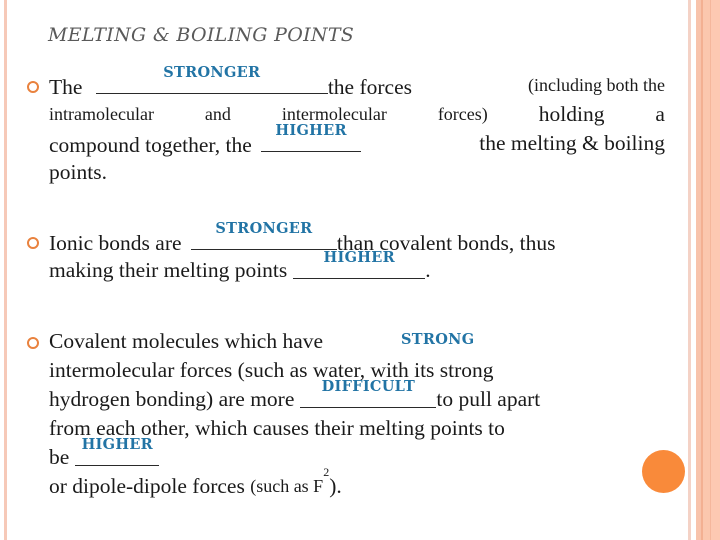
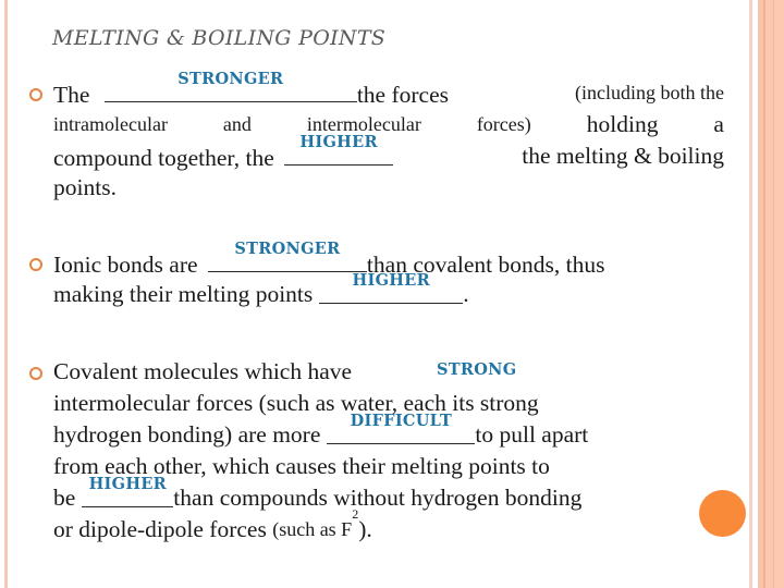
  MELTING & BOILING POINTS
  The
  STRONGER
  the forces
  (including both the
  intramolecular
  and
  intermolecular
  forces)
  holding
  a
  compound together, the
  HIGHER
  the melting & boiling
  points.
  Ionic bonds are
  STRONGER
  than covalent bonds, thus
  making their melting points
  HIGHER
  .
  Covalent molecules which have
  STRONG
- intermolecular forces (such as water, with its strong
+ intermolecular forces (such as water, each its strong
  hydrogen bonding) are more
  DIFFICULT
  to pull apart
  from each other, which causes their melting points to
  be
  HIGHER
+ than compounds without hydrogen bonding
  or dipole-dipole forces
  (such as F
  2
  ).
